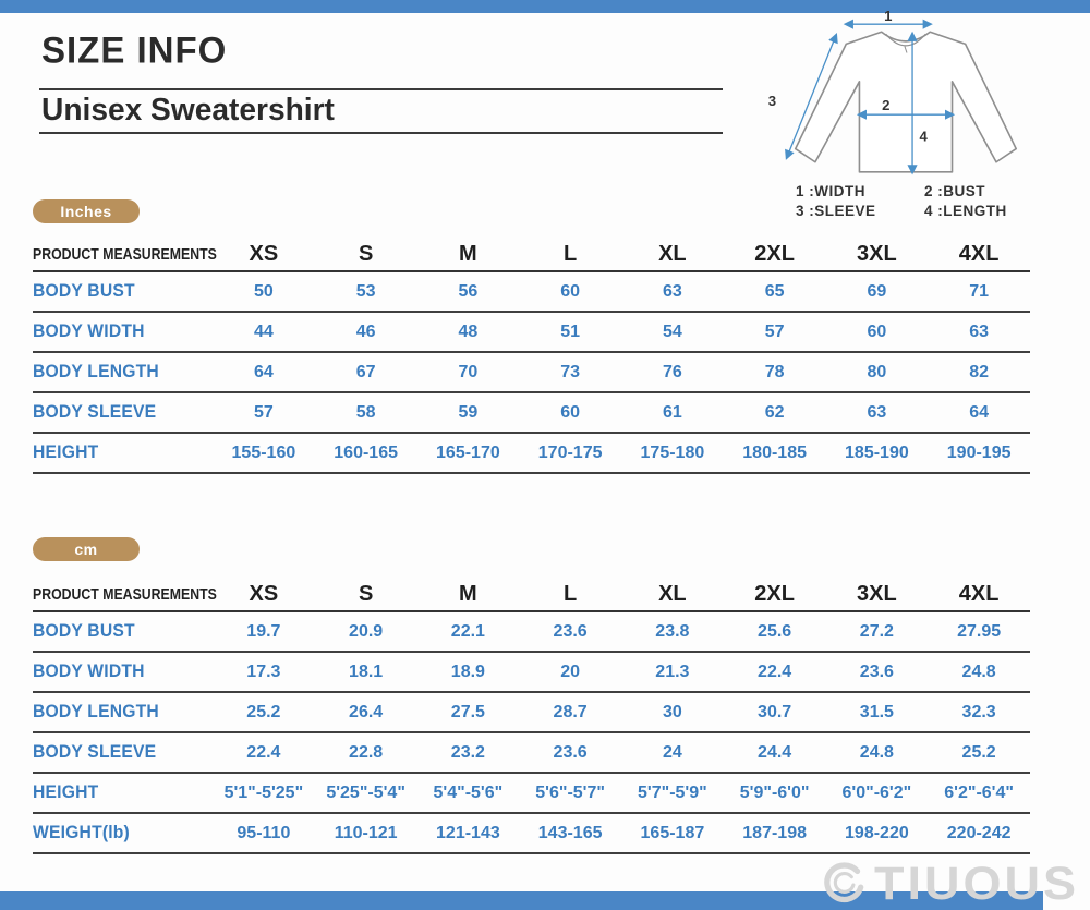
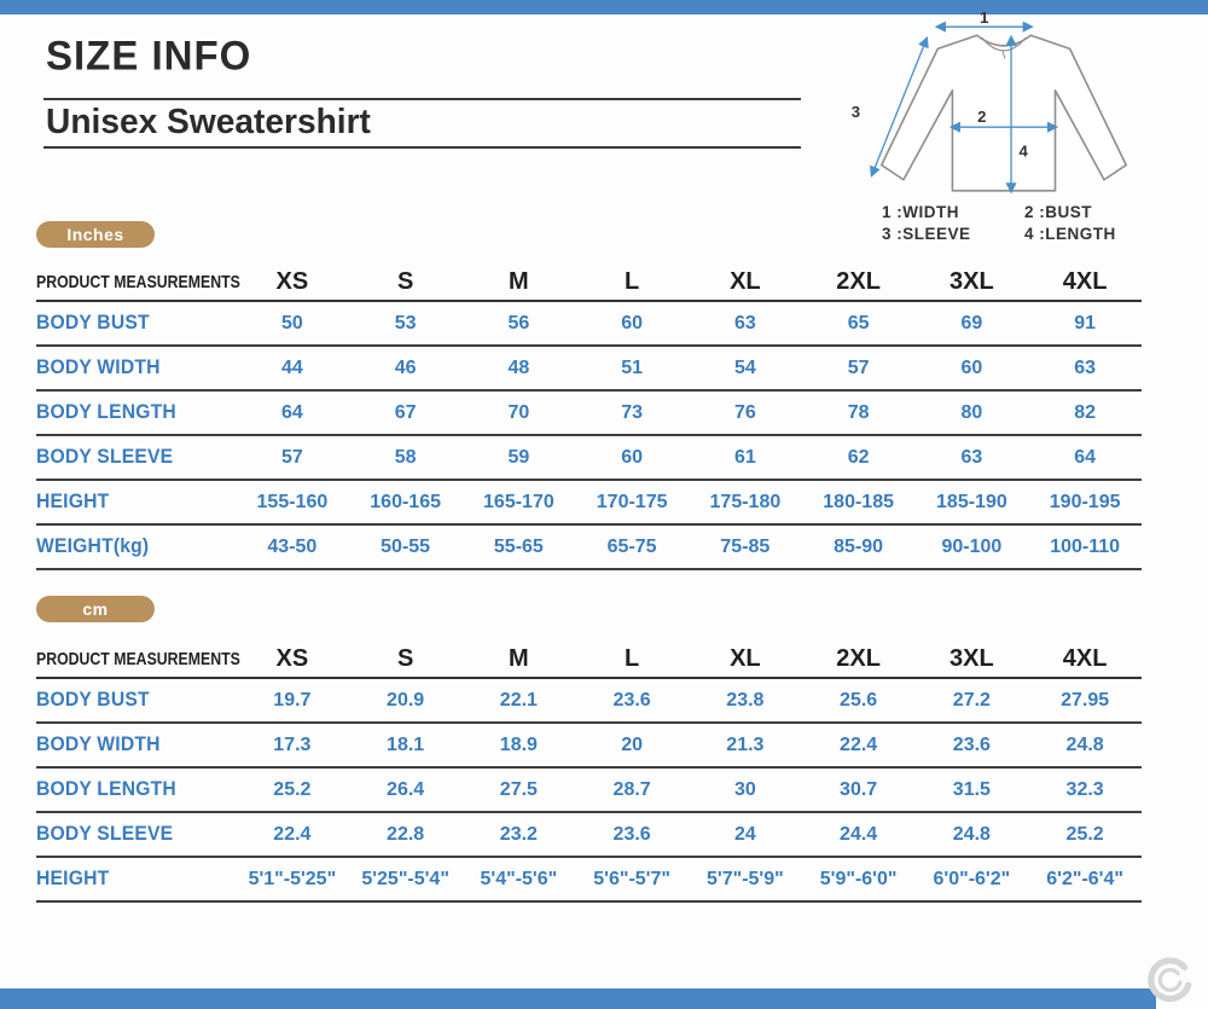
  SIZE INFO
  Unisex Sweatershirt
  1
  2
  3
  4
  1 :WIDTH
  2 :BUST
  3 :SLEEVE
  4 :LENGTH
  Inches
  PRODUCT MEASUREMENTS
  XS
  S
  M
  L
  XL
  2XL
  3XL
  4XL
  BODY BUST
  50
  53
  56
  60
  63
  65
  69
- 71
+ 91
  BODY WIDTH
  44
  46
  48
  51
  54
  57
  60
  63
  BODY LENGTH
  64
  67
  70
  73
  76
  78
  80
  82
  BODY SLEEVE
  57
  58
  59
  60
  61
  62
  63
  64
  HEIGHT
  155-160
  160-165
  165-170
  170-175
  175-180
  180-185
  185-190
  190-195
+ WEIGHT(kg)
+ 43-50
+ 50-55
+ 55-65
+ 65-75
+ 75-85
+ 85-90
+ 90-100
+ 100-110
  cm
  PRODUCT MEASUREMENTS
  XS
  S
  M
  L
  XL
  2XL
  3XL
  4XL
  BODY BUST
  19.7
  20.9
  22.1
  23.6
  23.8
  25.6
  27.2
  27.95
  BODY WIDTH
  17.3
  18.1
  18.9
  20
  21.3
  22.4
  23.6
  24.8
  BODY LENGTH
  25.2
  26.4
  27.5
  28.7
  30
  30.7
  31.5
  32.3
  BODY SLEEVE
  22.4
  22.8
  23.2
  23.6
  24
  24.4
  24.8
  25.2
  HEIGHT
  5'1"-5'25"
  5'25"-5'4"
  5'4"-5'6"
  5'6"-5'7"
  5'7"-5'9"
  5'9"-6'0"
  6'0"-6'2"
  6'2"-6'4"
- WEIGHT(lb)
- 95-110
- 110-121
- 121-143
- 143-165
- 165-187
- 187-198
- 198-220
- 220-242
- TIUOUS
